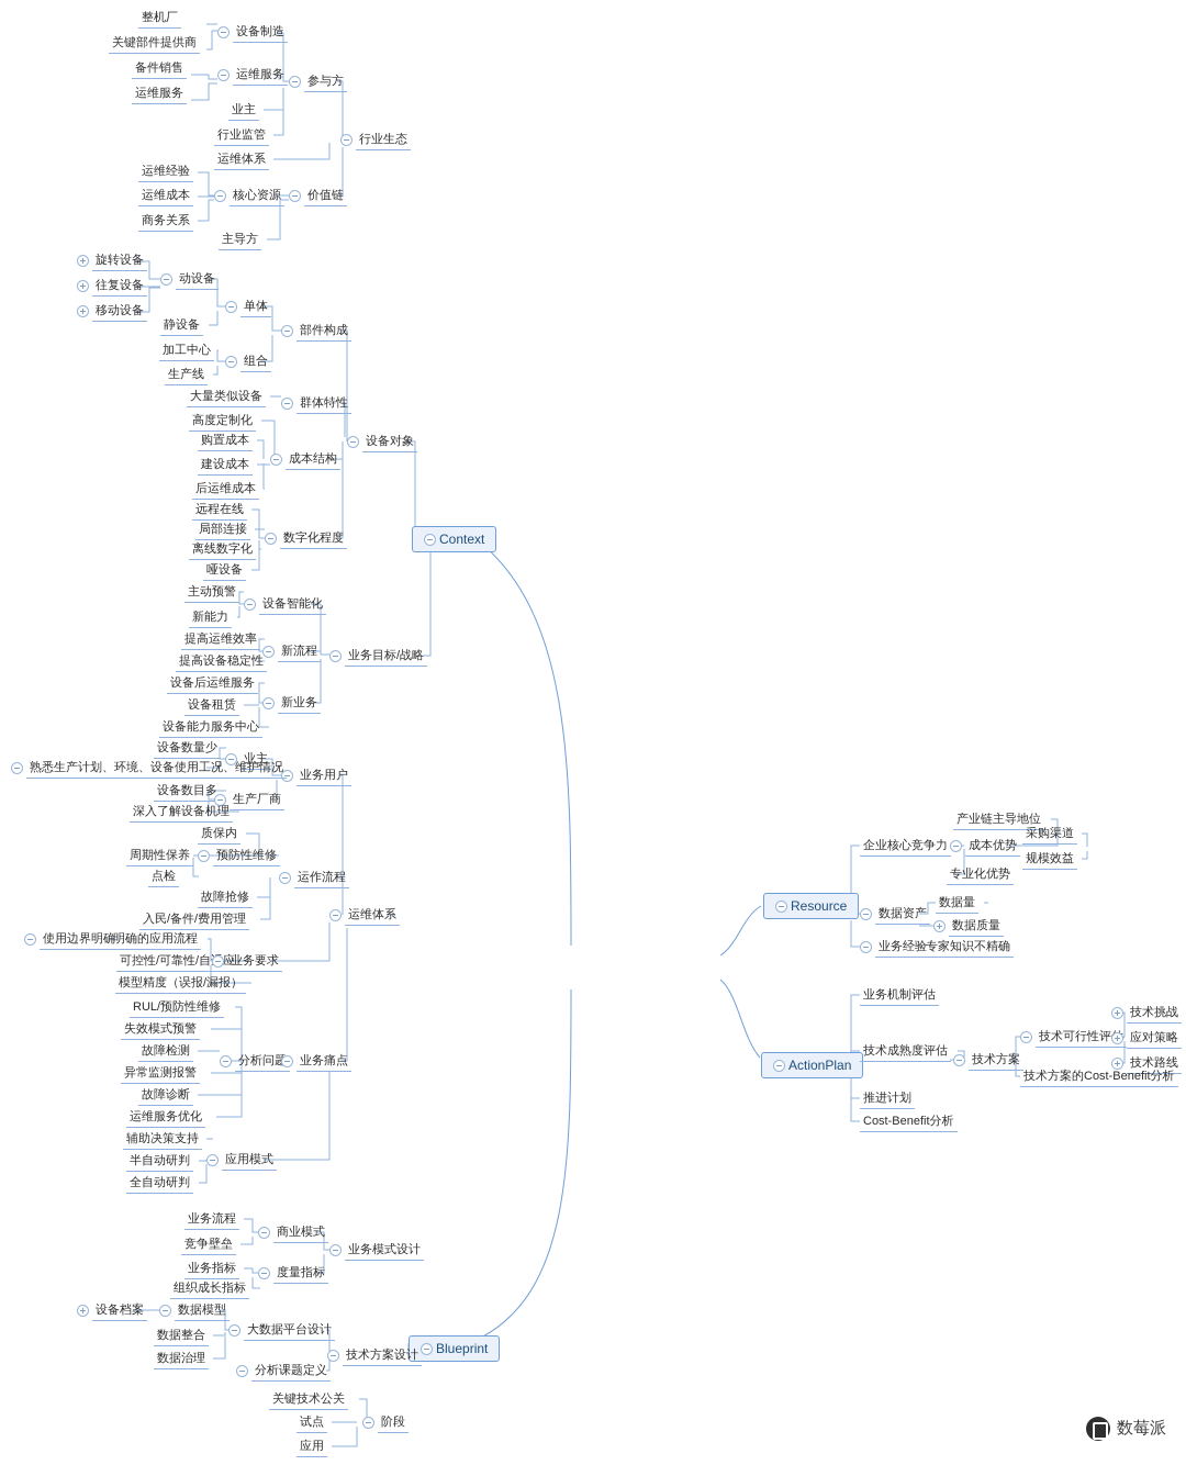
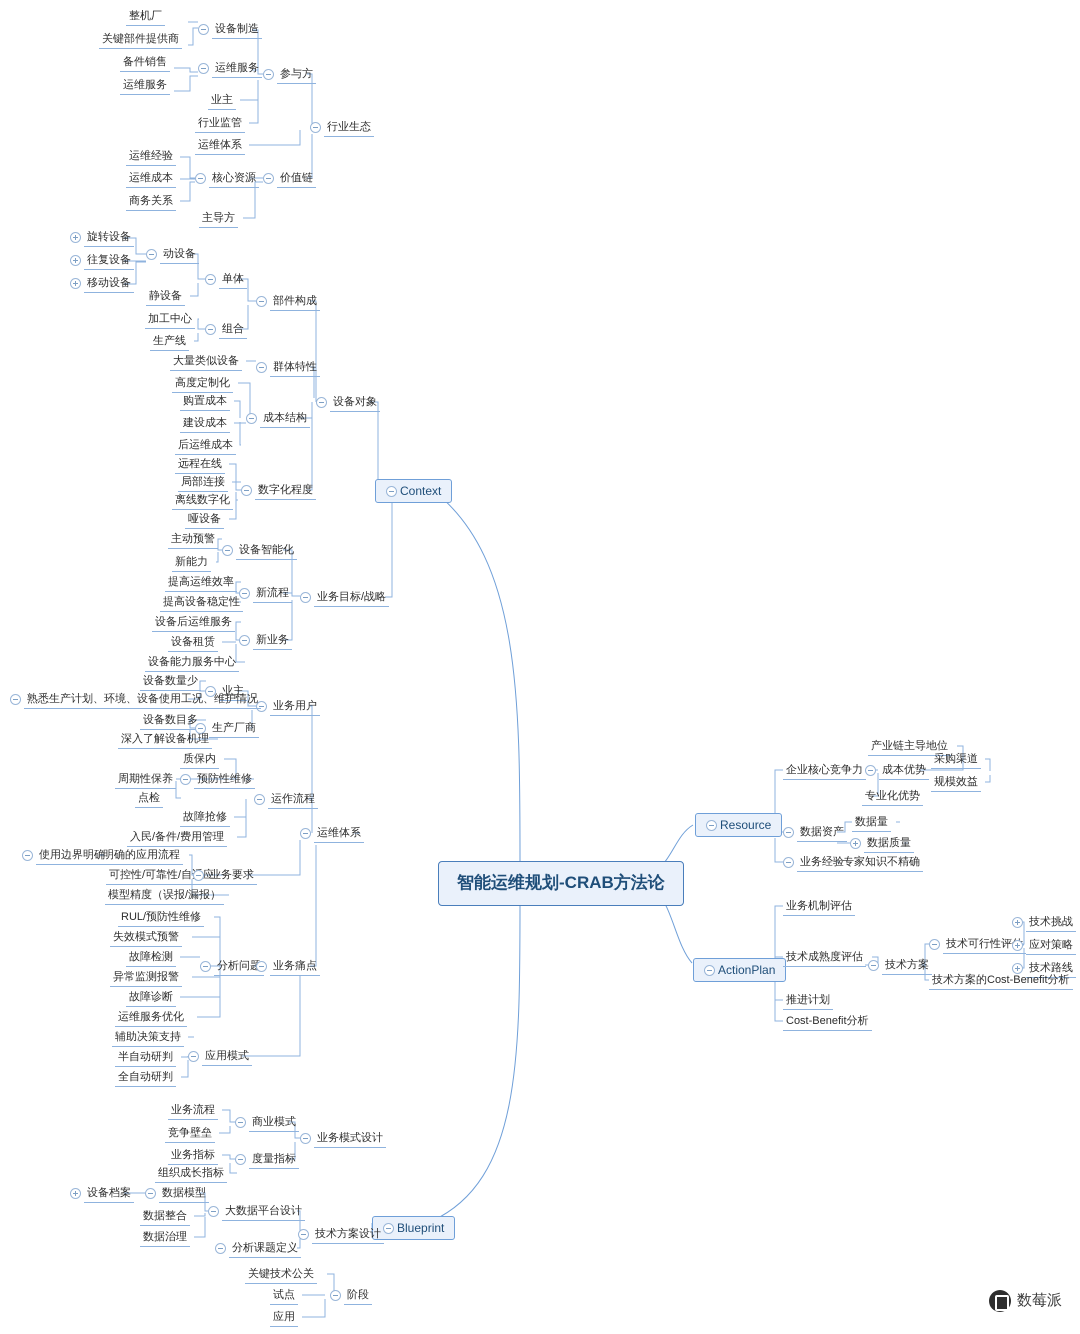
+ 智能运维规划-CRAB方法论
  Context
  Resource
  ActionPlan
  Blueprint
  整机厂
  关键部件提供商
  设备制造
  备件销售
  运维服务
  运维服务
  参与方
  业主
  行业监管
  行业生态
  运维体系
  运维经验
  运维成本
  核心资源
  价值链
  商务关系
  主导方
  旋转设备
  往复设备
  动设备
  移动设备
  单体
  静设备
  部件构成
  加工中心
  组合
  生产线
  大量类似设备
  群体特性
  高度定制化
  购置成本
  设备对象
  成本结构
  建设成本
  后运维成本
  远程在线
  局部连接
  数字化程度
  离线数字化
  哑设备
  主动预警
  设备智能化
  新能力
  提高运维效率
  新流程
  业务目标/战略
  提高设备稳定性
  设备后运维服务
  设备租赁
  新业务
  设备能力服务中心
  设备数量少
  业主
  业务用户
  熟悉生产计划、环境、设备使用工况、维护情况
  设备数目多
  生产厂商
  深入了解设备机理
  质保内
  周期性保养
  预防性维修
  运作流程
  点检
  故障抢修
  运维体系
  入民/备件/费用管理
  使用边界明确
  明确的应用流程
  可控性/可靠性/自应
  业务要求
  模型精度（误报/漏报）
  RUL/预防性维修
  失效模式预警
  故障检测
  分析问
  业务痛点
  异常监测报警
  故障诊断
  运维服务优化
  辅助决策支持
  半自动研判
  应用模式
  全自动研判
  企业核心竞争力
  产业链主导地位
  成本优势
  采购渠道
  规模效益
  专业化优势
  数据资产
  数据量
  数据质量
  业务经验
  专家知识不精确
  业务机制评估
  技术成熟度评估
  技术方案
  技术可行性评
  技术挑战
  应对策略
  技术路线
  技术方案的Cost-Benefit分析
  推进计划
  Cost-Benefit分析
  业务流程
  商业模式
  竞争壁垒
  业务模式设计
  业务指标
  度量指标
  组织成长指标
  设备档案
  数据模型
  数据整合
  大数据平台设计
  技术方案设计
  数据治理
  分析课题定义
  关键技术公关
  阶段
  试点
  应用
  数莓派
